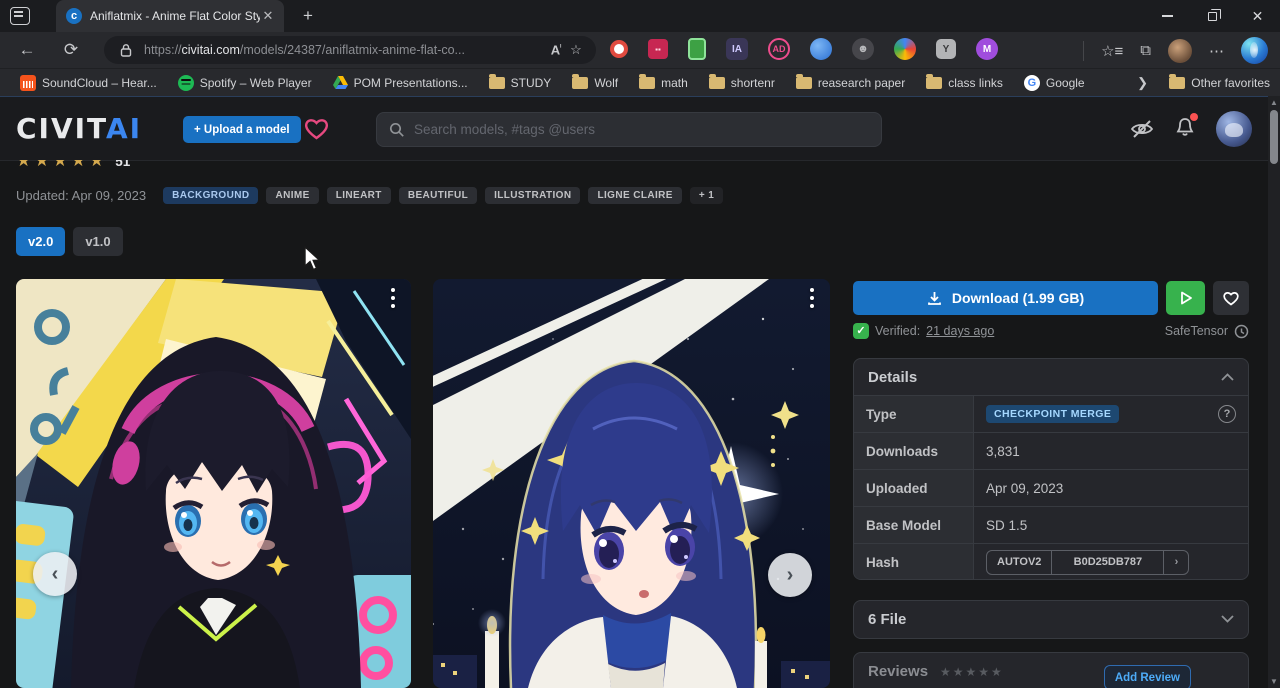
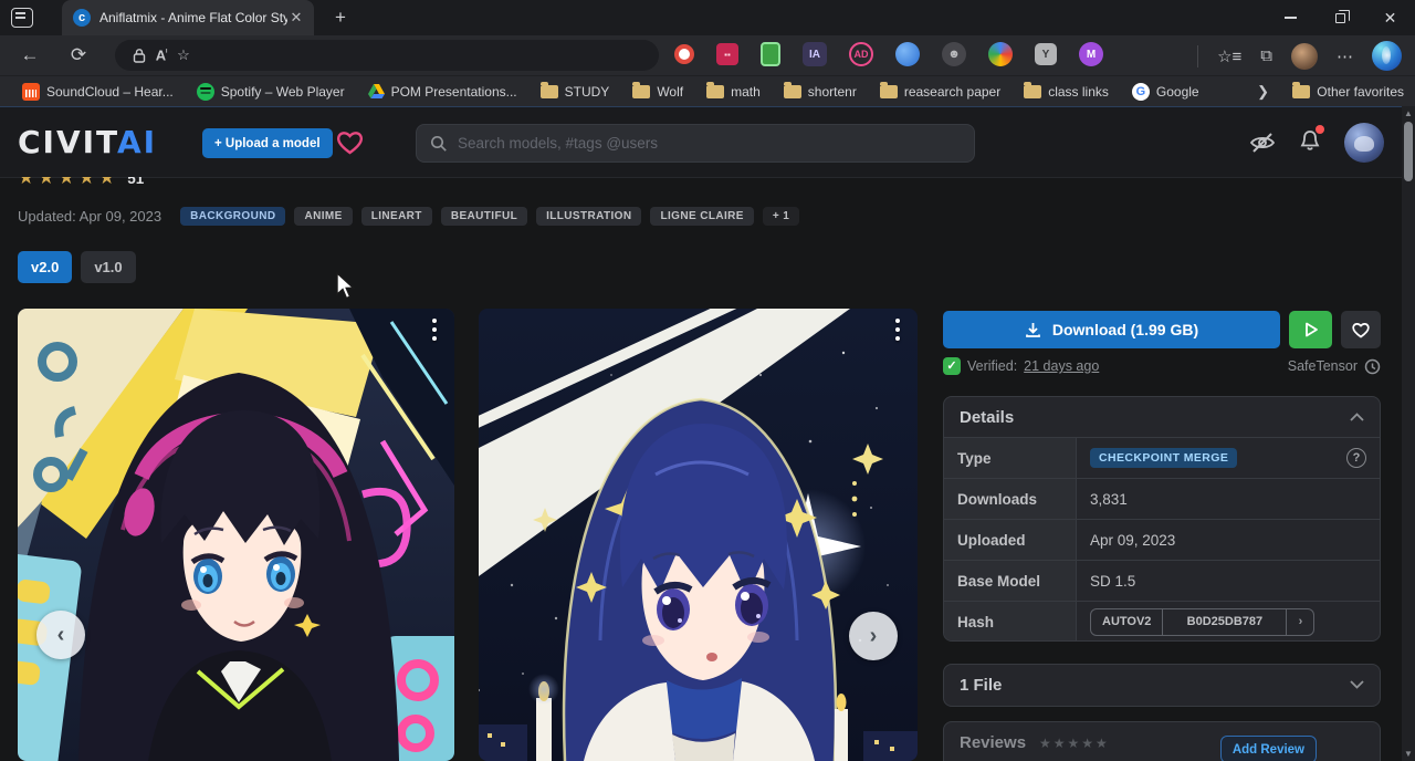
  c
  Aniflatmix - Anime Flat Color Sty
  ✕
  +
  ✕
  ←
  ⟳
- https://civitai.com/models/24387/aniflatmix-anime-flat-co...
  Aᵎ
  ☆
  ▪▪
  IA
  AD
  ☻
  Y
  M
  ☆≡
  ⧉
  ⋯
  SoundCloud – Hear...
  Spotify – Web Player
  POM Presentations...
  STUDY
  Wolf
  math
  shortenr
  reasearch paper
  class links
  G
  Google
  ❯
  Other favorites
  CIVITAI
  + Upload a model
  Search models, #tags @users
  ★★★★★ 51
  Updated: Apr 09, 2023
  BACKGROUND
  ANIME
  LINEART
  BEAUTIFUL
  ILLUSTRATION
  LIGNE CLAIRE
  + 1
  v2.0
  v1.0
  ‹
  ›
  Download (1.99 GB)
  ✓
  Verified:
  21 days ago
  SafeTensor
  Details
  Type
  CHECKPOINT MERGE
  ?
  Downloads
  3,831
  Uploaded
  Apr 09, 2023
  Base Model
  SD 1.5
  Hash
  AUTOV2
  B0D25DB787
  ›
- 6 File
+ 1 File
  Reviews
  ★★★★★
  Add Review
  ▲
  ▼
